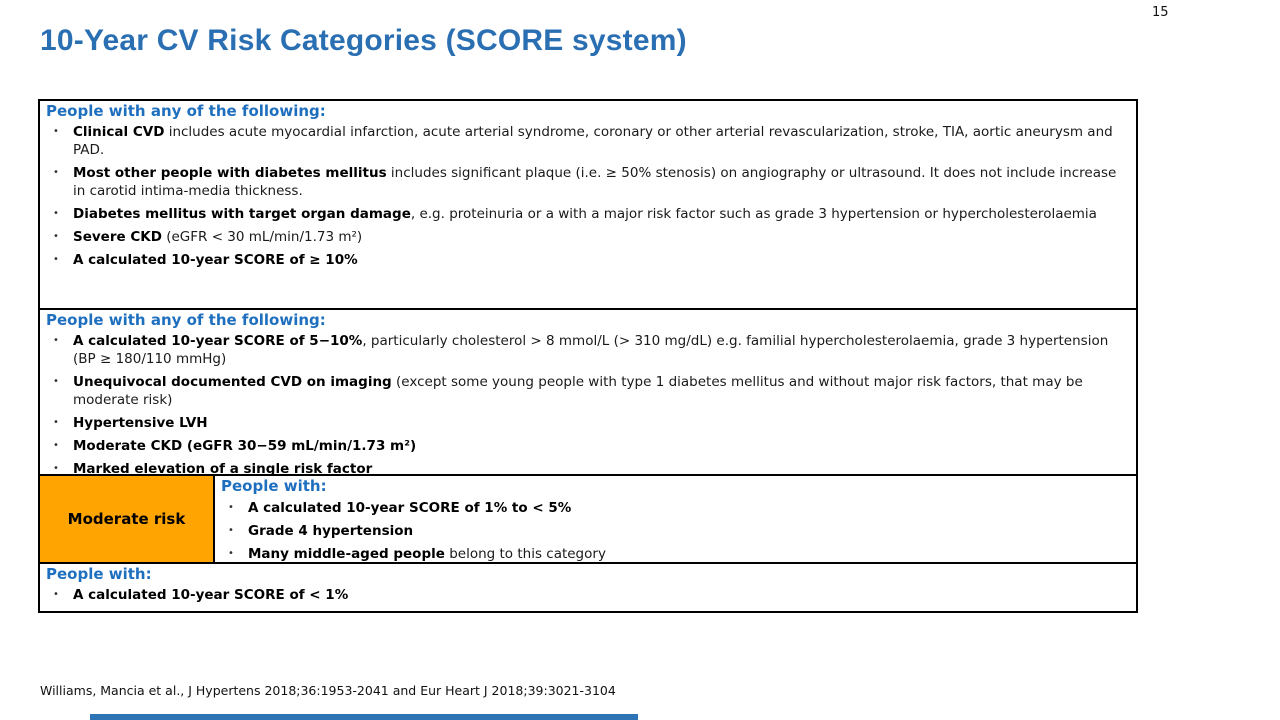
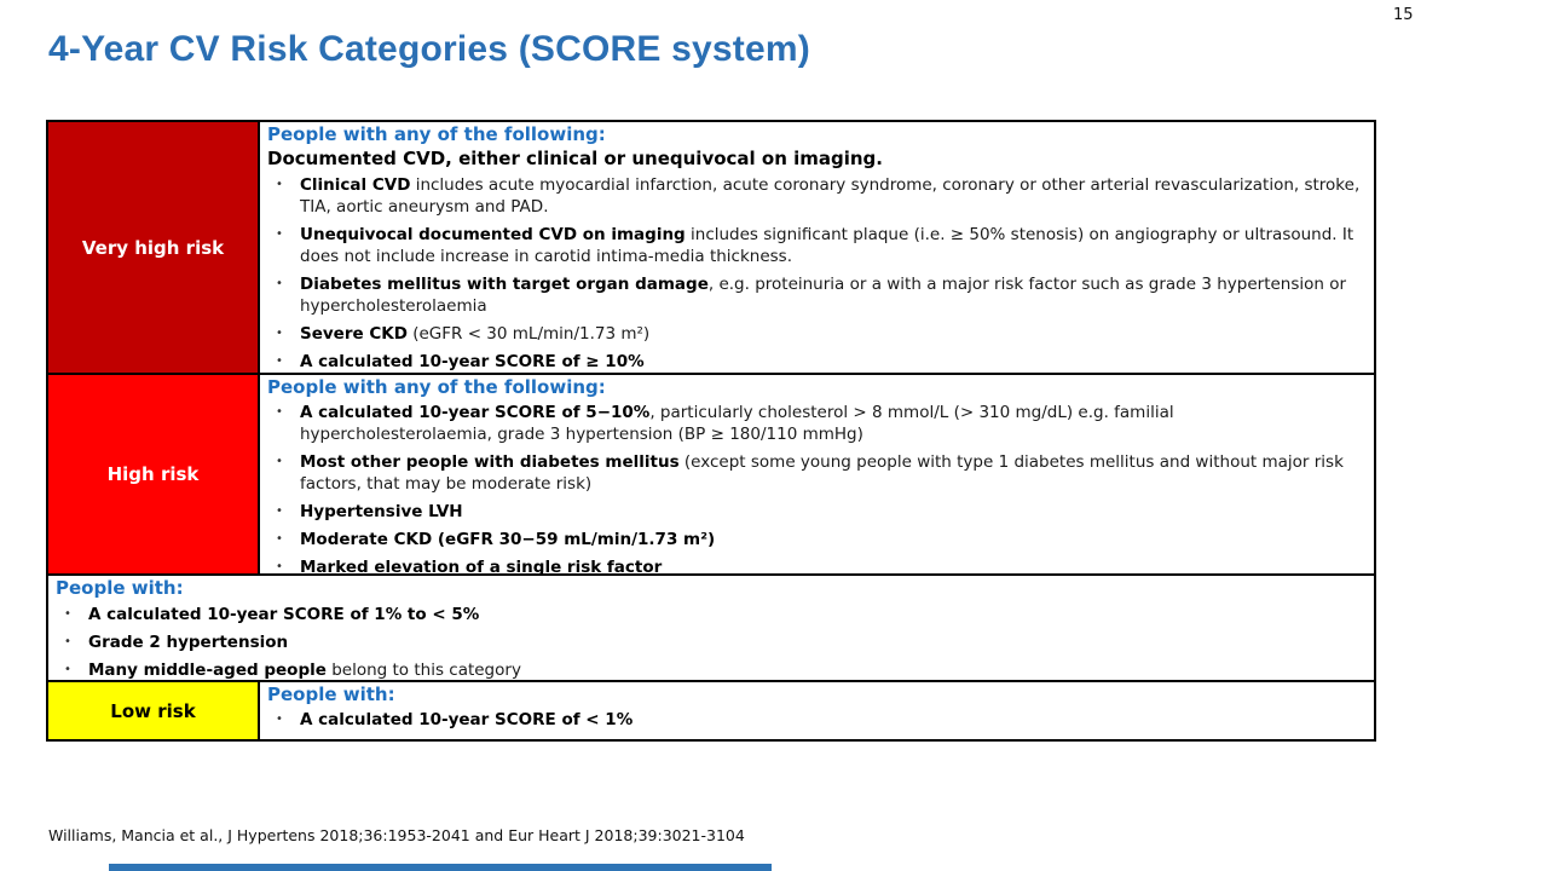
  15
- 10-Year CV Risk Categories (SCORE system)
+ 4-Year CV Risk Categories (SCORE system)
+ Very high risk
  People with any of the following:
+ Documented CVD, either clinical or unequivocal on imaging.
  •
- Clinical CVD includes acute myocardial infarction, acute arterial syndrome, coronary or other arterial revascularization, stroke, TIA, aortic aneurysm and PAD.
+ Clinical CVD includes acute myocardial infarction, acute coronary syndrome, coronary or other arterial revascularization, stroke, TIA, aortic aneurysm and PAD.
  •
- Most other people with diabetes mellitus includes significant plaque (i.e. ≥ 50% stenosis) on angiography or ultrasound. It does not include increase in carotid intima-media thickness.
+ Unequivocal documented CVD on imaging includes significant plaque (i.e. ≥ 50% stenosis) on angiography or ultrasound. It does not include increase in carotid intima-media thickness.
  •
  Diabetes mellitus with target organ damage, e.g. proteinuria or a with a major risk factor such as grade 3 hypertension or hypercholesterolaemia
  •
  Severe CKD (eGFR < 30 mL/min/1.73 m²)
  •
  A calculated 10-year SCORE of ≥ 10%
+ High risk
  People with any of the following:
  •
  A calculated 10-year SCORE of 5−10%, particularly cholesterol > 8 mmol/L (> 310 mg/dL) e.g. familial hypercholesterolaemia, grade 3 hypertension (BP ≥ 180/110 mmHg)
  •
- Unequivocal documented CVD on imaging (except some young people with type 1 diabetes mellitus and without major risk factors, that may be moderate risk)
+ Most other people with diabetes mellitus (except some young people with type 1 diabetes mellitus and without major risk factors, that may be moderate risk)
  •
  Hypertensive LVH
  •
  Moderate CKD (eGFR 30−59 mL/min/1.73 m²)
  •
  Marked elevation of a single risk factor
- Moderate risk
  People with:
  •
  A calculated 10-year SCORE of 1% to < 5%
  •
- Grade 4 hypertension
+ Grade 2 hypertension
  •
  Many middle-aged people belong to this category
+ Low risk
  People with:
  •
  A calculated 10-year SCORE of < 1%
  Williams, Mancia et al., J Hypertens 2018;36:1953-2041 and Eur Heart J 2018;39:3021-3104
